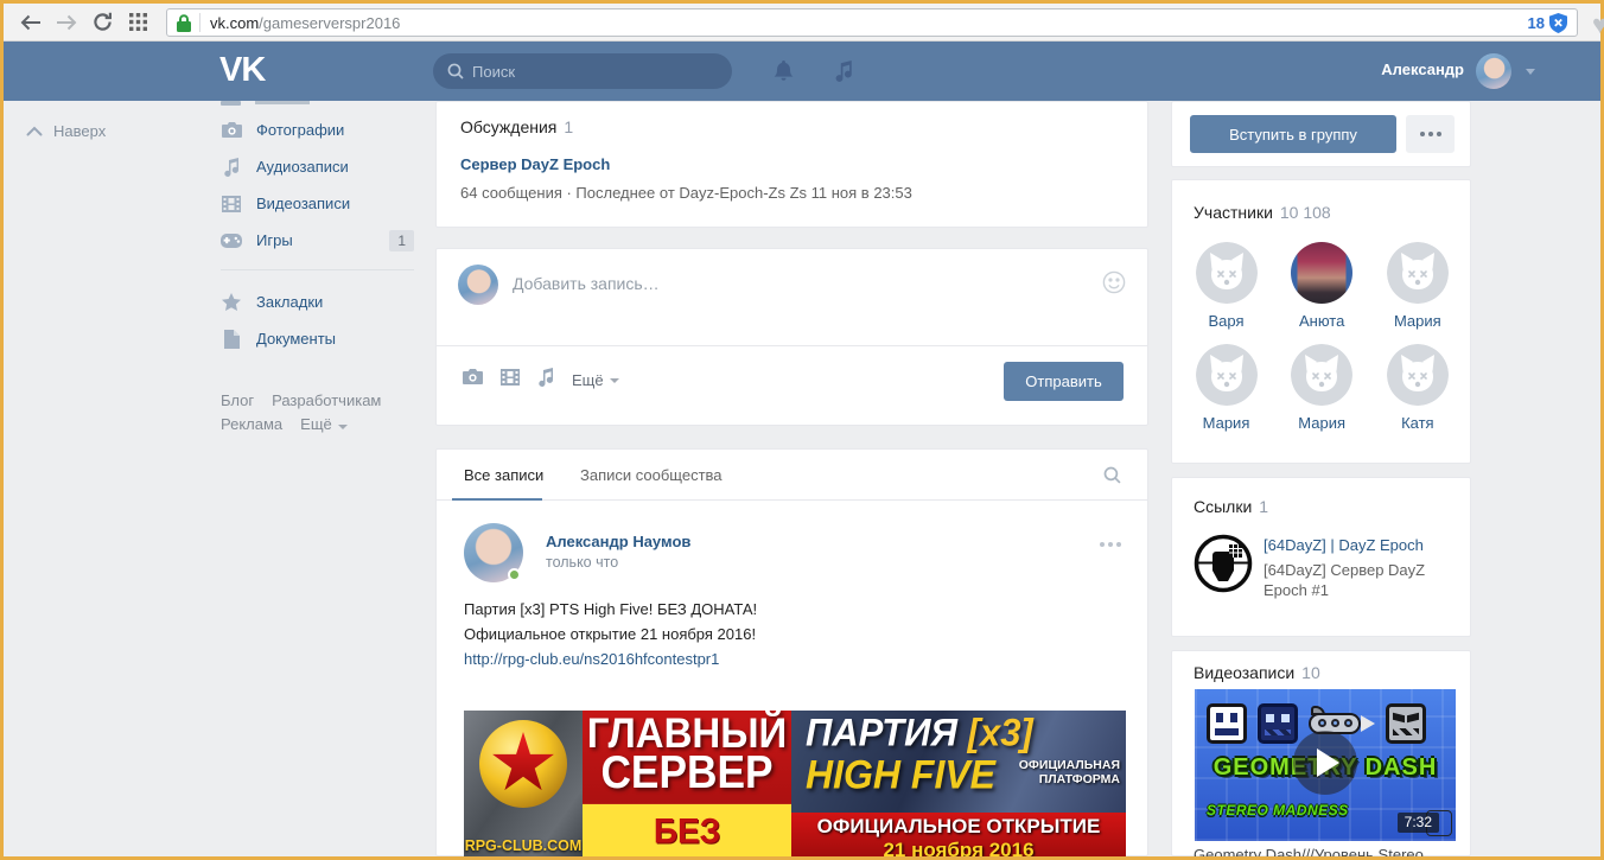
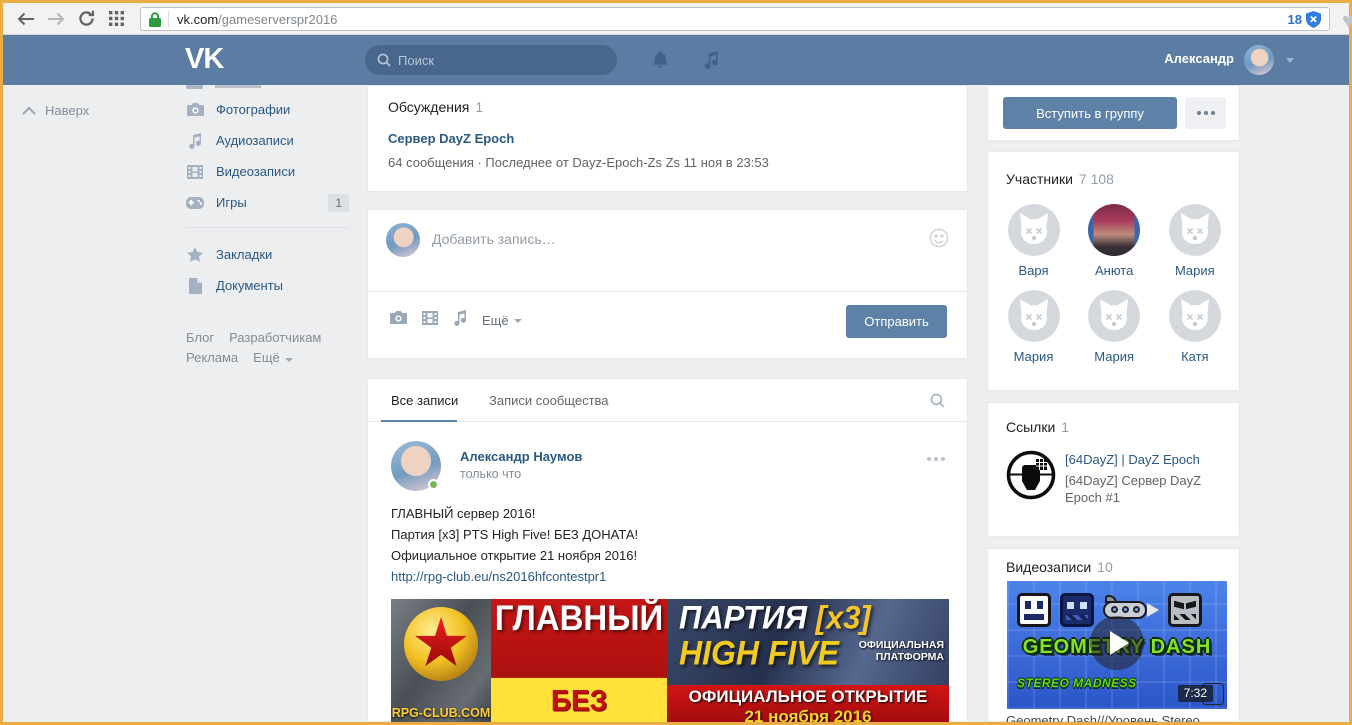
  vk.com
  /gameserverspr2016
  18
  ♥
  VK
  Поиск
  Александр
  Наверх
  Фотографии
  Аудиозаписи
  Видеозаписи
  Игры
  1
  Закладки
  Документы
  Блог
  Разработчикам
  Реклама
  Ещё
  Обсуждения 1
  Сервер DayZ Epoch
  64 сообщения · Последнее от Dayz-Epoch-Zs Zs 11 ноя в 23:53
  Добавить запись…
  Ещё
  Отправить
  Все записи
  Записи сообщества
  Александр Наумов
  только что
+ ГЛАВНЫЙ сервер 2016!
  Партия [x3] PTS High Five! БЕЗ ДОНАТА!
  Официальное открытие 21 ноября 2016!
  http://rpg-club.eu/ns2016hfcontestpr1
  RPG-CLUB.COM
  ГЛАВНЫЙ
- СЕРВЕР
  ПАРТИЯ [x3]
  HIGH FIVE
  ОФИЦИАЛЬНАЯ
  ПЛАТФОРМА
  ОФИЦИАЛЬНОЕ ОТКРЫТИЕ
  21 ноября 2016
  Вступить в группу
- Участники 10 108
+ Участники 7 108
  Варя
  Анюта
  Мария
  Мария
  Мария
  Катя
  Ссылки 1
  [64DayZ] | DayZ Epoch
  [64DayZ] Сервер DayZ Epoch #1
  Видеозаписи 10
  GEOMETRY DASH
  STEREO MADNESS
  7:32
  Geometry Dash///Уровень Stereo
